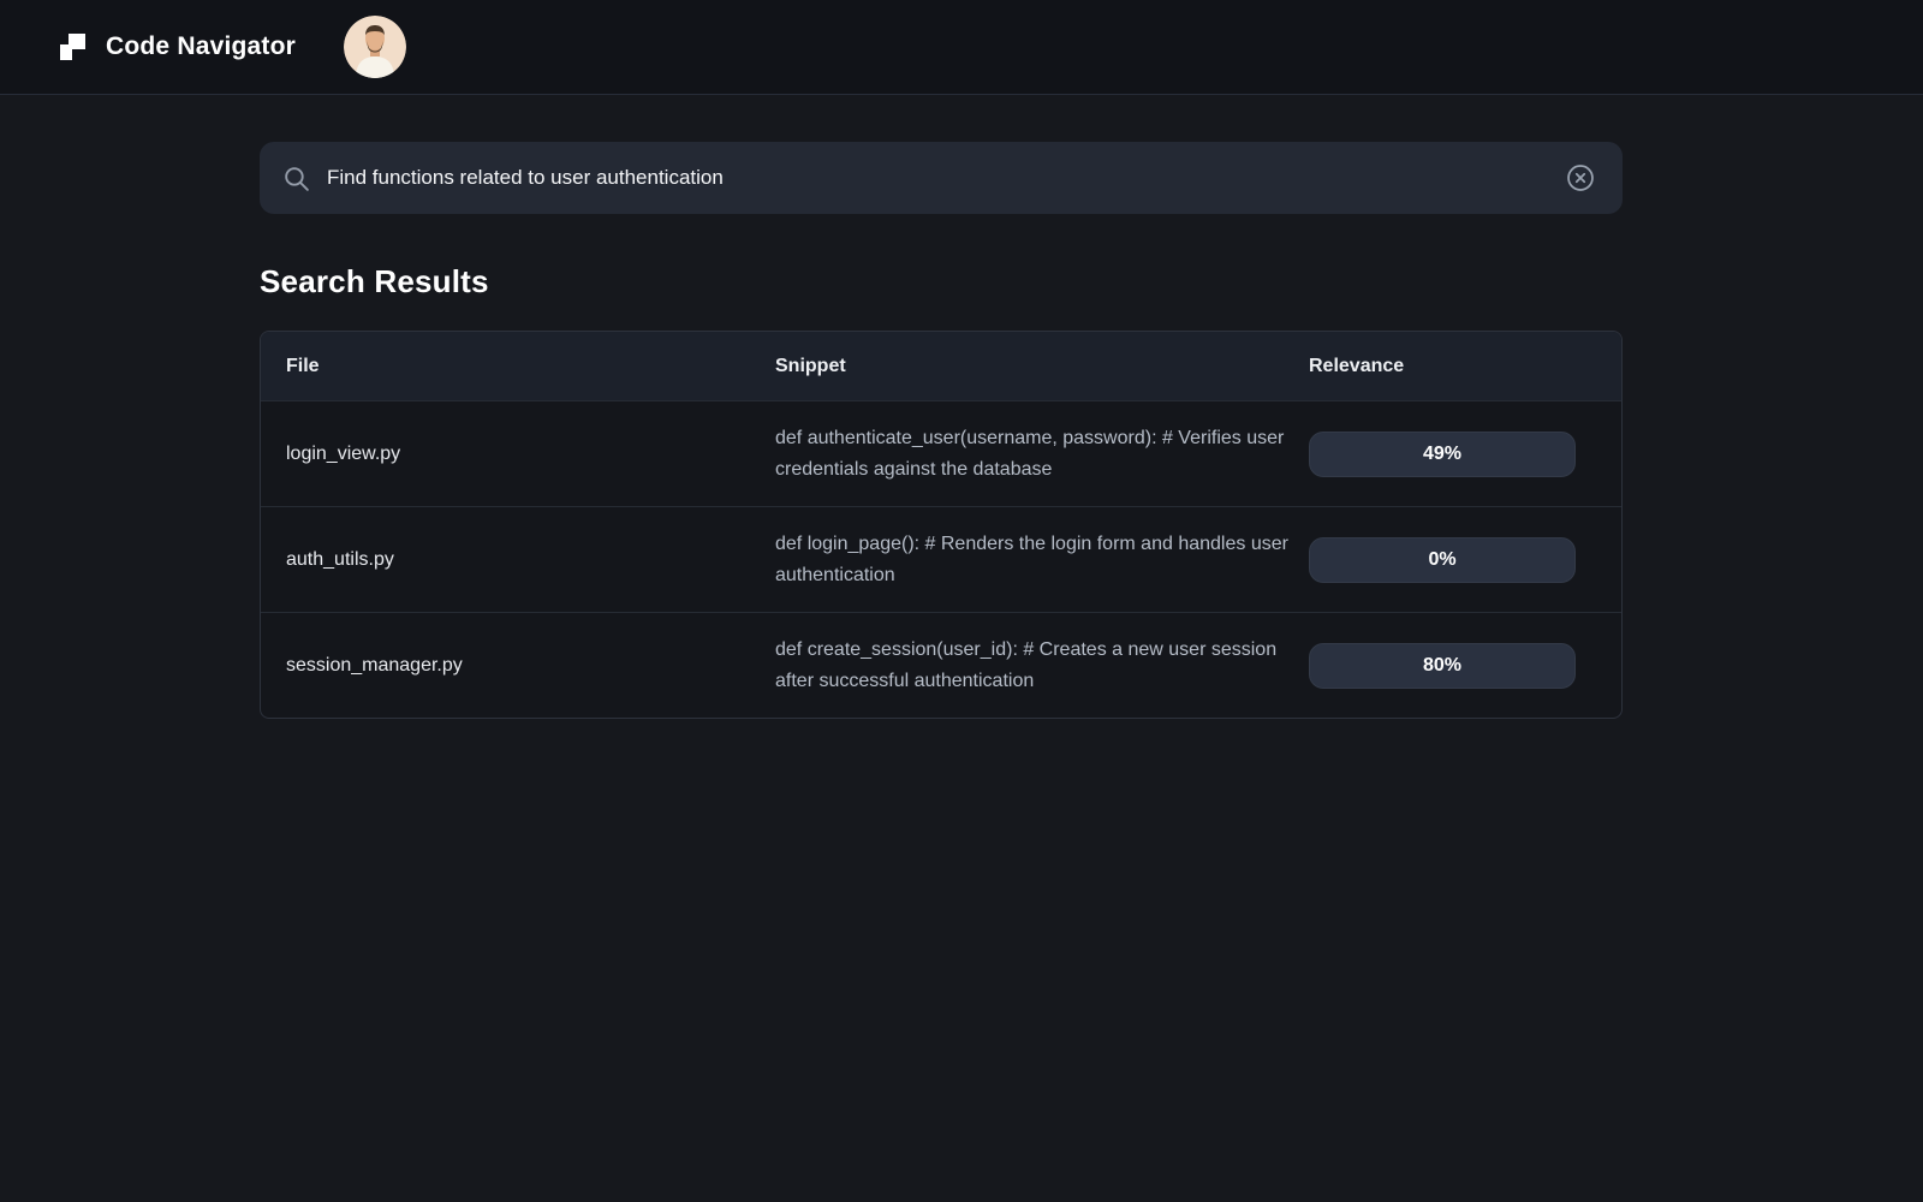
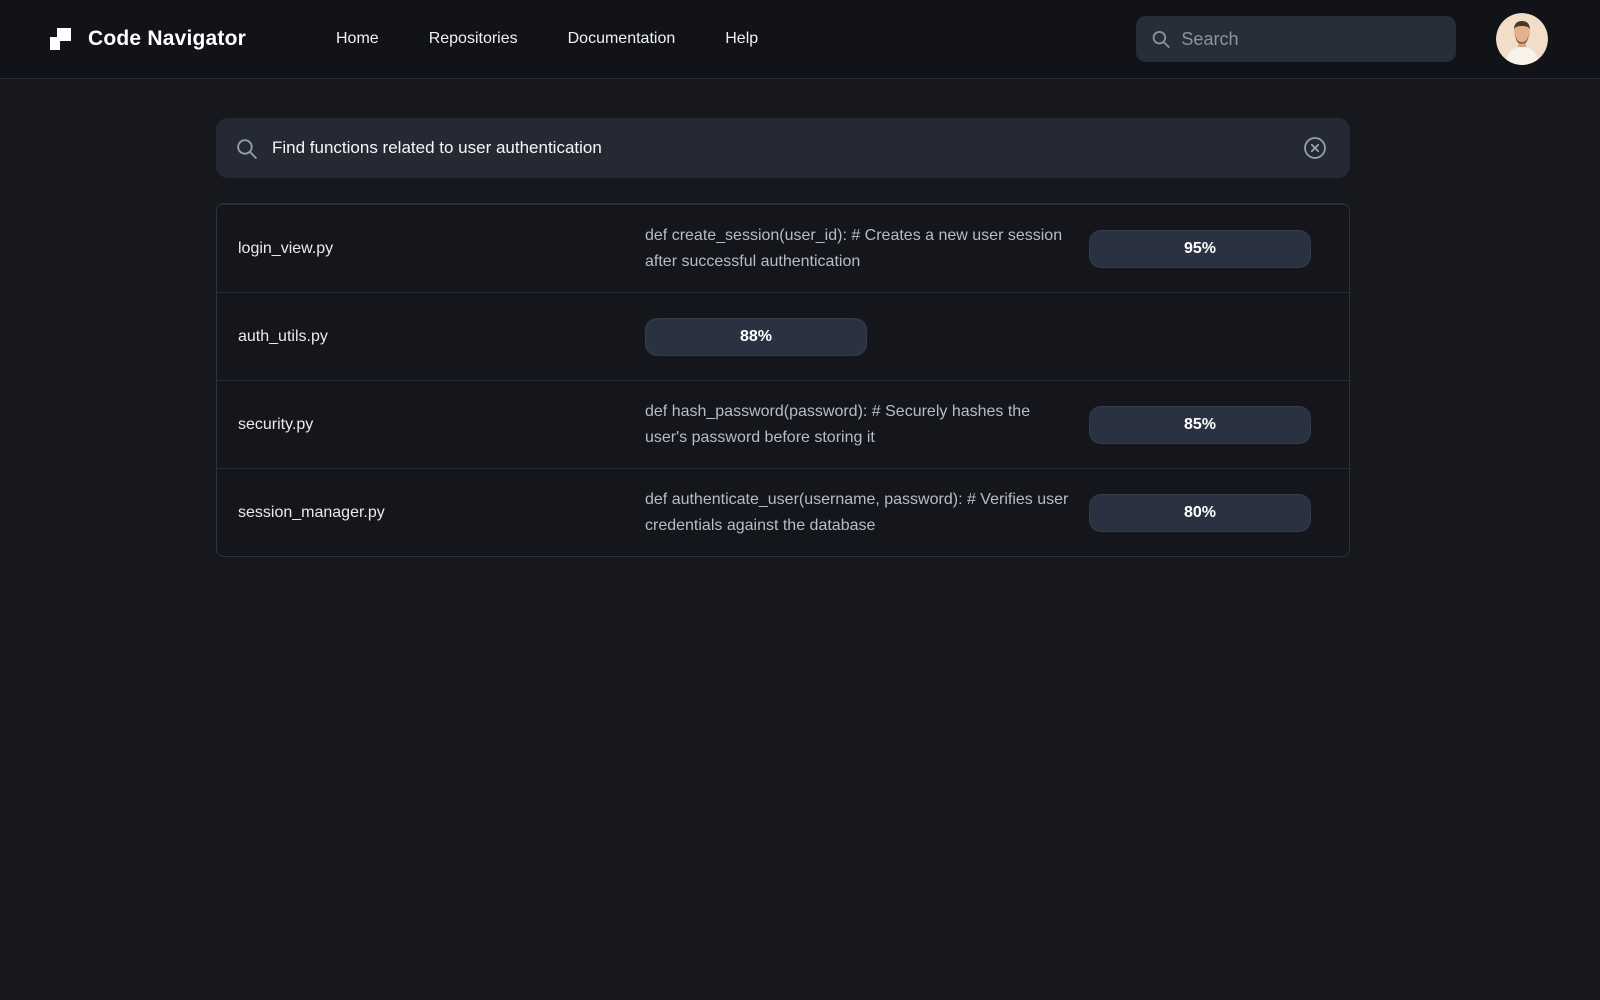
  Code Navigator
+ Home
+ Repositories
+ Documentation
+ Help
+ Search
  Find functions related to user authentication
- Search Results
- File
- Snippet
- Relevance
  login_view.py
- def authenticate_user(username, password): # Verifies user credentials against the database
+ def create_session(user_id): # Creates a new user session after successful authentication
- 49%
+ 95%
  auth_utils.py
- def login_page(): # Renders the login form and handles user authentication
- 0%
+ 88%
+ security.py
+ def hash_password(password): # Securely hashes the user's password before storing it
+ 85%
  session_manager.py
- def create_session(user_id): # Creates a new user session after successful authentication
+ def authenticate_user(username, password): # Verifies user credentials against the database
  80%
